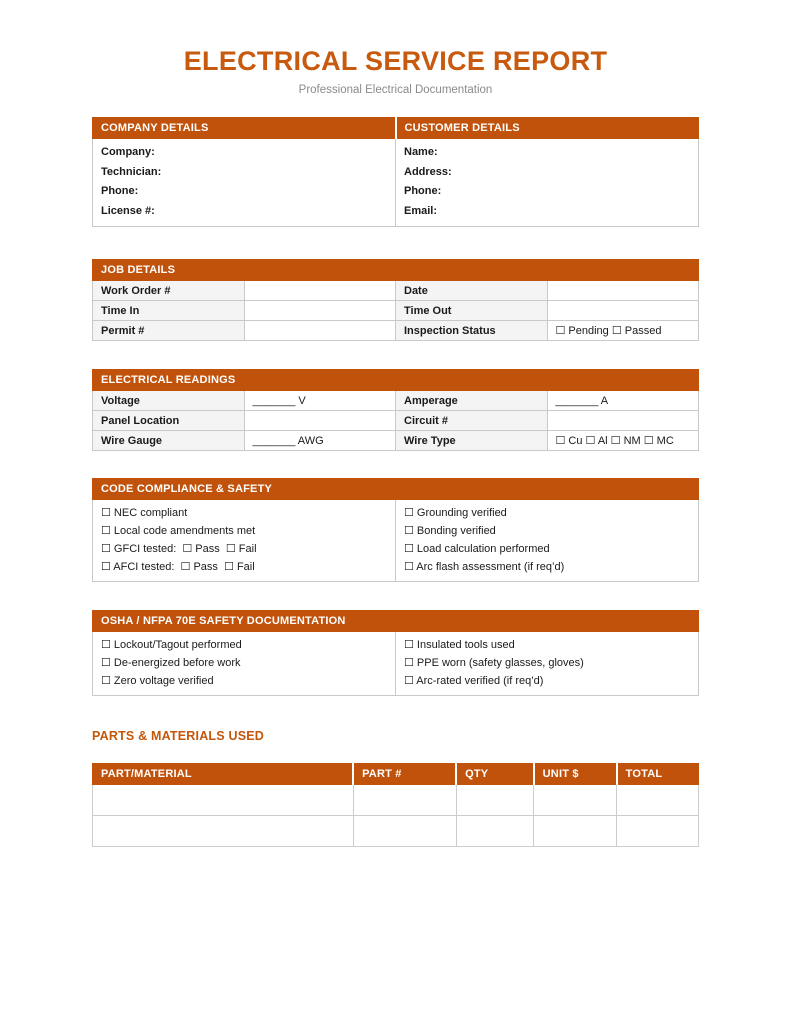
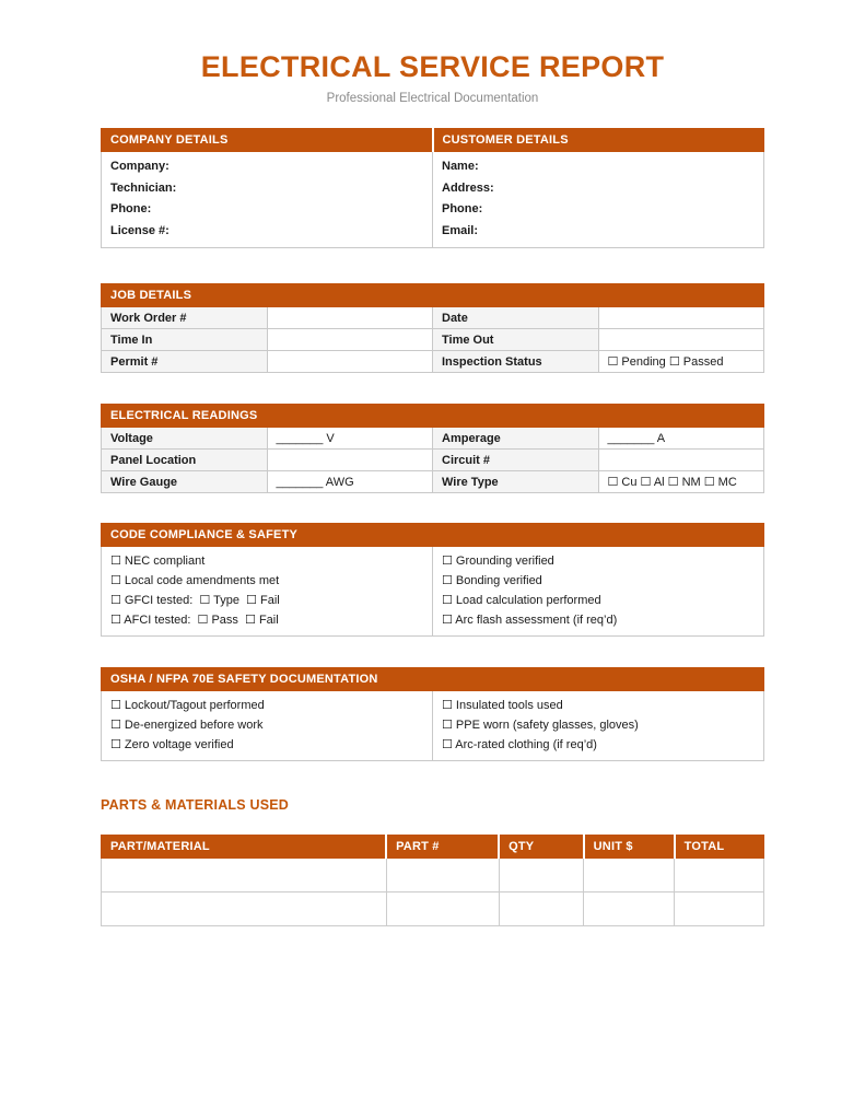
  ELECTRICAL SERVICE REPORT
  Professional Electrical Documentation
  COMPANY DETAILS	CUSTOMER DETAILS
  Company: Technician: Phone: License #:	Name: Address: Phone: Email:
  JOB DETAILS
  Work Order #		Date
  Time In		Time Out
  Permit #		Inspection Status	☐ Pending ☐ Passed
  ELECTRICAL READINGS
  Voltage	_______ V	Amperage	_______ A
  Panel Location		Circuit #
  Wire Gauge	_______ AWG	Wire Type	☐ Cu ☐ Al ☐ NM ☐ MC
  CODE COMPLIANCE & SAFETY
- ☐ NEC compliant ☐ Local code amendments met ☐ GFCI tested: ☐ Pass ☐ Fail ☐ AFCI tested: ☐ Pass ☐ Fail	☐ Grounding verified ☐ Bonding verified ☐ Load calculation performed ☐ Arc flash assessment (if req’d)
+ ☐ NEC compliant ☐ Local code amendments met ☐ GFCI tested: ☐ Type ☐ Fail ☐ AFCI tested: ☐ Pass ☐ Fail	☐ Grounding verified ☐ Bonding verified ☐ Load calculation performed ☐ Arc flash assessment (if req’d)
  OSHA / NFPA 70E SAFETY DOCUMENTATION
- ☐ Lockout/Tagout performed ☐ De-energized before work ☐ Zero voltage verified	☐ Insulated tools used ☐ PPE worn (safety glasses, gloves) ☐ Arc-rated verified (if req’d)
+ ☐ Lockout/Tagout performed ☐ De-energized before work ☐ Zero voltage verified	☐ Insulated tools used ☐ PPE worn (safety glasses, gloves) ☐ Arc-rated clothing (if req’d)
  PARTS & MATERIALS USED
  PART/MATERIAL	PART #	QTY	UNIT $	TOTAL
